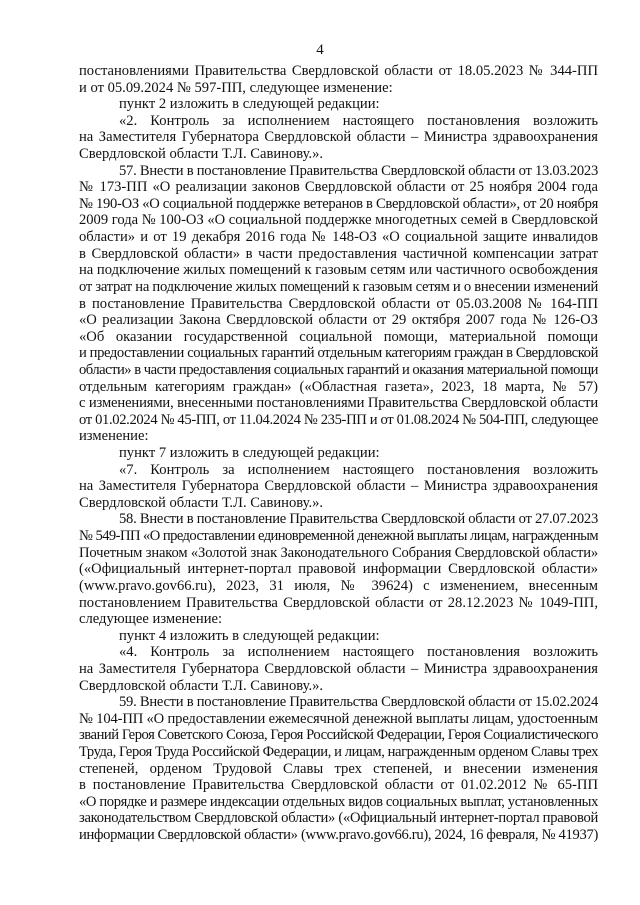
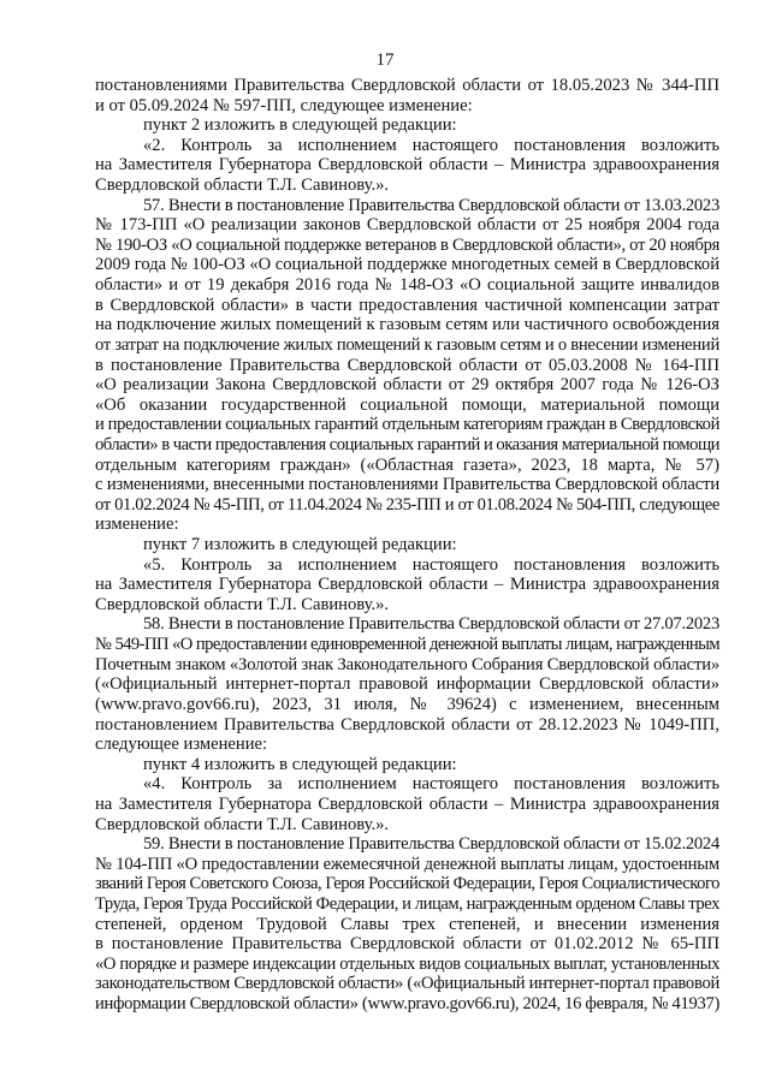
- 4
+ 17
  постановлениями Правительства Свердловской области от 18.05.2023 № 344-ПП
  и от 05.09.2024 № 597-ПП, следующее изменение:
  пункт 2 изложить в следующей редакции:
  «2. Контроль за исполнением настоящего постановления возложить
  на Заместителя Губернатора Свердловской области – Министра здравоохранения
  Свердловской области Т.Л. Савинову.».
  57. Внести в постановление Правительства Свердловской области от 13.03.2023
  № 173-ПП «О реализации законов Свердловской области от 25 ноября 2004 года
  № 190-ОЗ «О социальной поддержке ветеранов в Свердловской области», от 20 ноября
  2009 года № 100-ОЗ «О социальной поддержке многодетных семей в Свердловской
  области» и от 19 декабря 2016 года № 148-ОЗ «О социальной защите инвалидов
  в Свердловской области» в части предоставления частичной компенсации затрат
  на подключение жилых помещений к газовым сетям или частичного освобождения
  от затрат на подключение жилых помещений к газовым сетям и о внесении изменений
  в постановление Правительства Свердловской области от 05.03.2008 № 164-ПП
  «О реализации Закона Свердловской области от 29 октября 2007 года № 126-ОЗ
  «Об оказании государственной социальной помощи, материальной помощи
  и предоставлении социальных гарантий отдельным категориям граждан в Свердловской
  области» в части предоставления социальных гарантий и оказания материальной помощи
  отдельным категориям граждан» («Областная газета», 2023, 18 марта, № 57)
  с изменениями, внесенными постановлениями Правительства Свердловской области
  от 01.02.2024 № 45-ПП, от 11.04.2024 № 235-ПП и от 01.08.2024 № 504-ПП, следующее
  изменение:
  пункт 7 изложить в следующей редакции:
- «7. Контроль за исполнением настоящего постановления возложить
+ «5. Контроль за исполнением настоящего постановления возложить
  на Заместителя Губернатора Свердловской области – Министра здравоохранения
  Свердловской области Т.Л. Савинову.».
  58. Внести в постановление Правительства Свердловской области от 27.07.2023
  № 549-ПП «О предоставлении единовременной денежной выплаты лицам, награжденным
  Почетным знаком «Золотой знак Законодательного Собрания Свердловской области»
  («Официальный интернет-портал правовой информации Свердловской области»
  (www.pravo.gov66.ru), 2023, 31 июля, № 39624) с изменением, внесенным
  постановлением Правительства Свердловской области от 28.12.2023 № 1049-ПП,
  следующее изменение:
  пункт 4 изложить в следующей редакции:
  «4. Контроль за исполнением настоящего постановления возложить
  на Заместителя Губернатора Свердловской области – Министра здравоохранения
  Свердловской области Т.Л. Савинову.».
  59. Внести в постановление Правительства Свердловской области от 15.02.2024
  № 104-ПП «О предоставлении ежемесячной денежной выплаты лицам, удостоенным
  званий Героя Советского Союза, Героя Российской Федерации, Героя Социалистического
  Труда, Героя Труда Российской Федерации, и лицам, награжденным орденом Славы трех
  степеней, орденом Трудовой Славы трех степеней, и внесении изменения
  в постановление Правительства Свердловской области от 01.02.2012 № 65-ПП
  «О порядке и размере индексации отдельных видов социальных выплат, установленных
  законодательством Свердловской области» («Официальный интернет-портал правовой
  информации Свердловской области» (www.pravo.gov66.ru), 2024, 16 февраля, № 41937)
